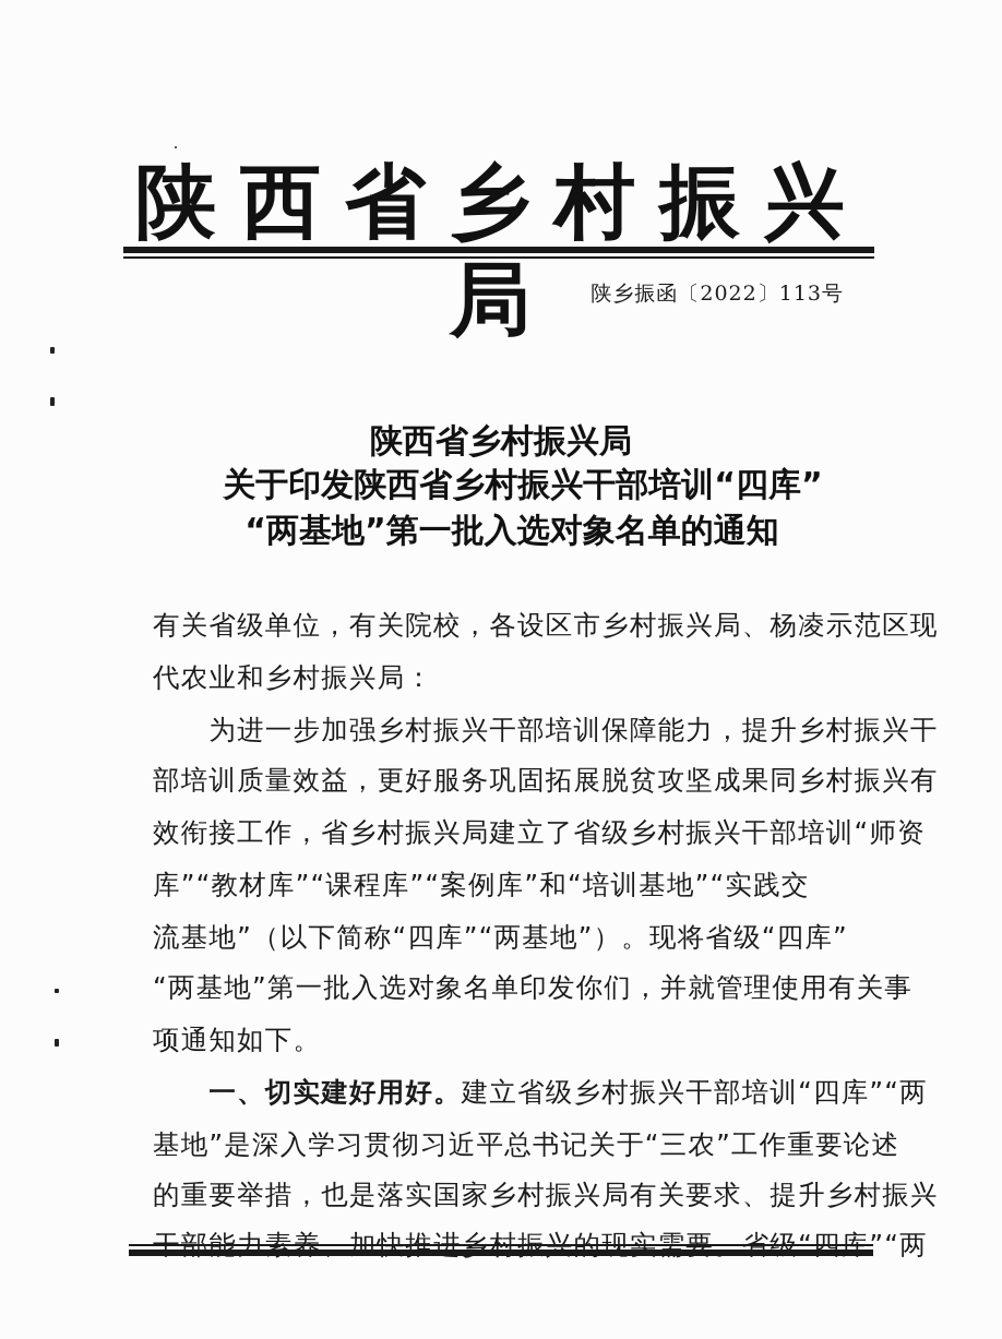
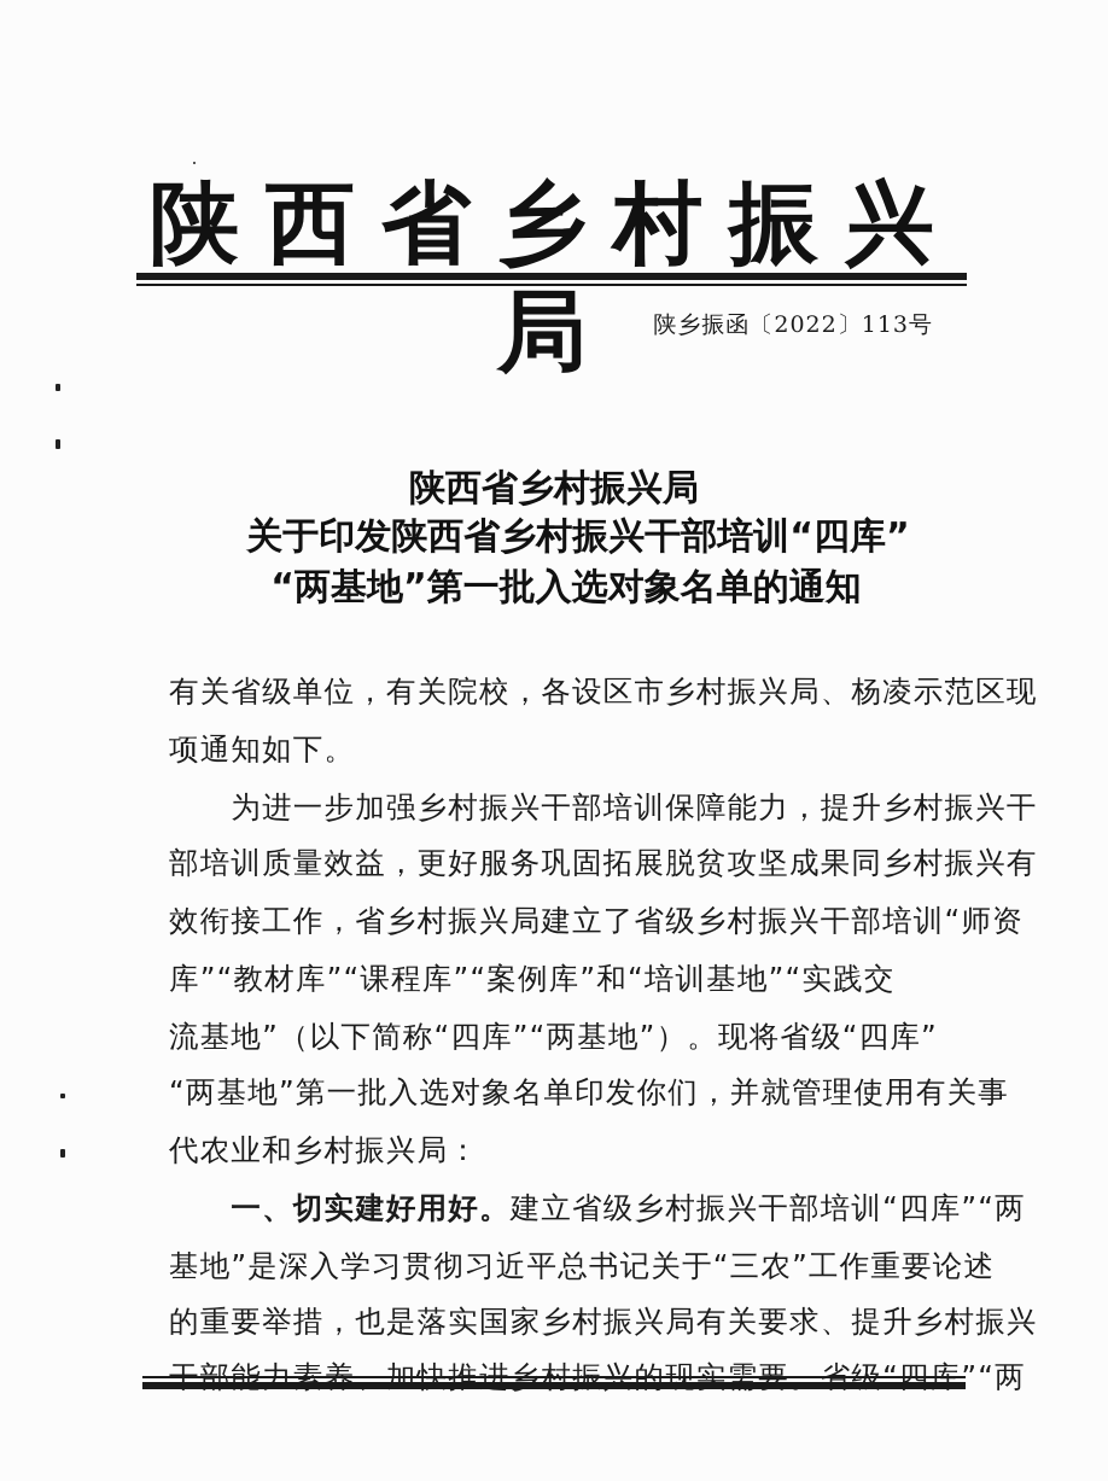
  陕西省乡村振兴局
  陕乡振函〔2022〕113号
  陕西省乡村振兴局
  关于印发陕西省乡村振兴干部培训“四库”
  “两基地”第一批入选对象名单的通知
  有关省级单位，有关院校，各设区市乡村振兴局、杨凌示范区现
- 代农业和乡村振兴局：
+ 项通知如下。
  为进一步加强乡村振兴干部培训保障能力，提升乡村振兴干
  部培训质量效益，更好服务巩固拓展脱贫攻坚成果同乡村振兴有
  效衔接工作，省乡村振兴局建立了省级乡村振兴干部培训“师资
  库”“教材库”“课程库”“案例库”和“培训基地”“实践交
  流基地”（以下简称“四库”“两基地”）。现将省级“四库”
  “两基地”第一批入选对象名单印发你们，并就管理使用有关事
- 项通知如下。
+ 代农业和乡村振兴局：
  一、切实建好用好。建立省级乡村振兴干部培训“四库”“两
  基地”是深入学习贯彻习近平总书记关于“三农”工作重要论述
  的重要举措，也是落实国家乡村振兴局有关要求、提升乡村振兴
